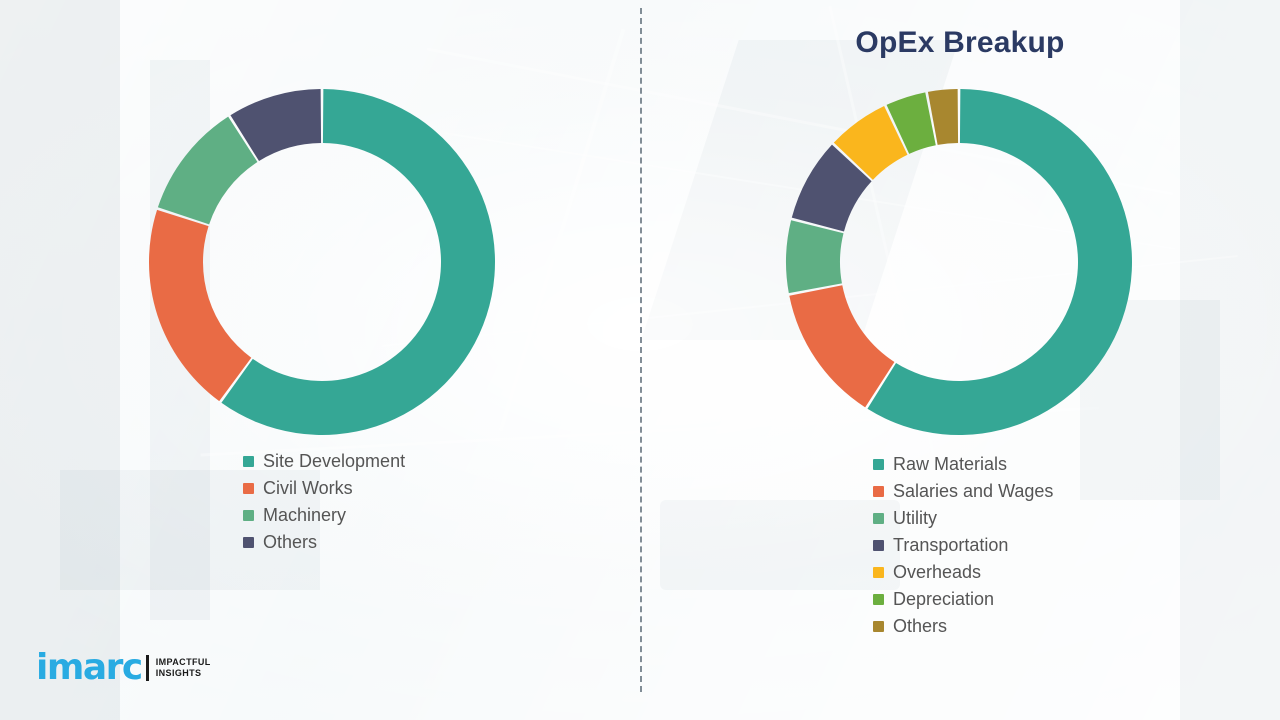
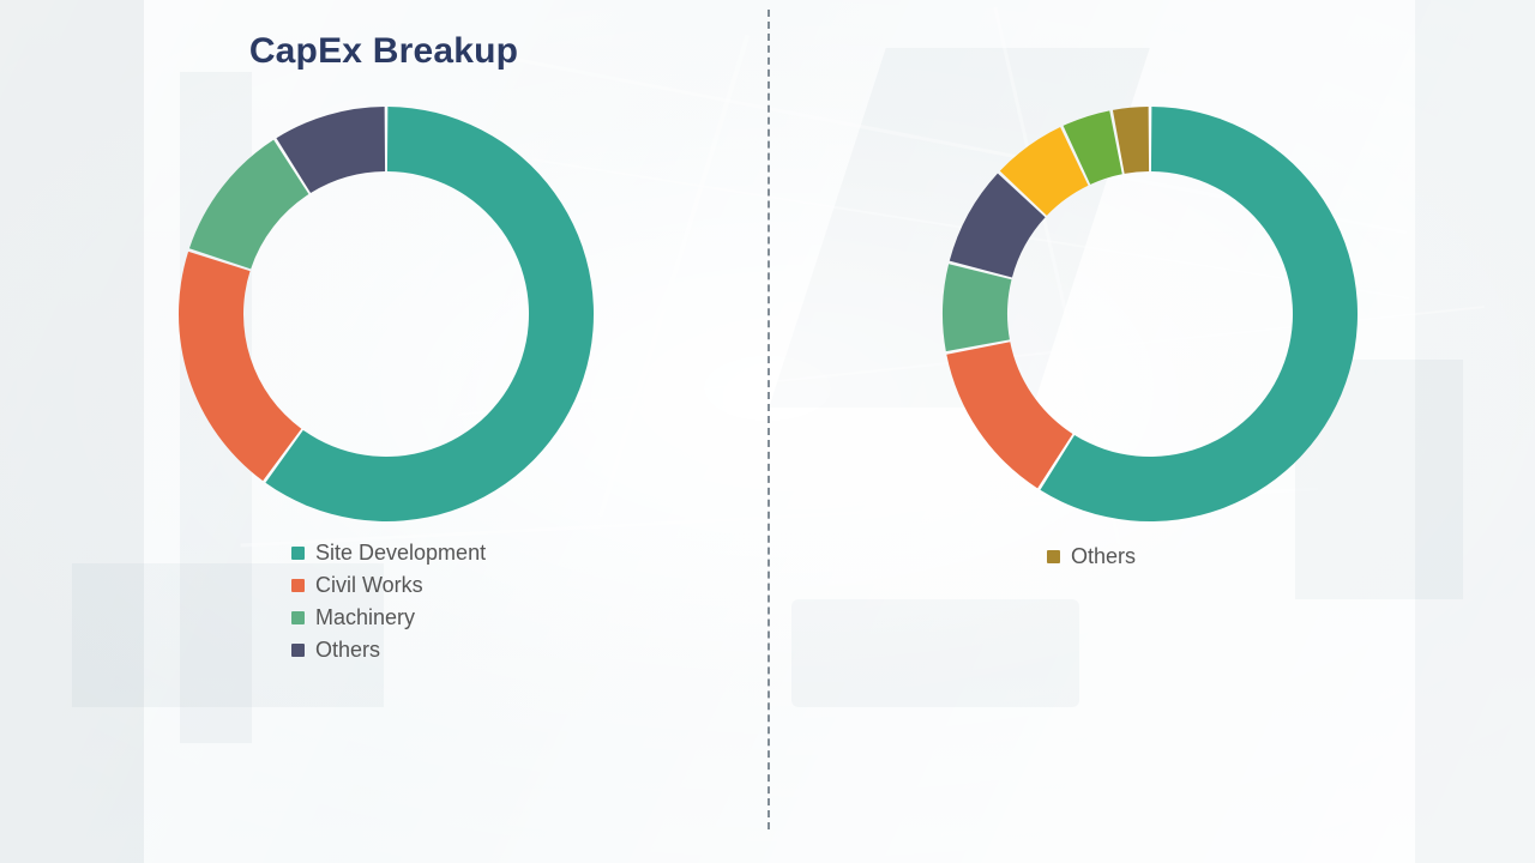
+ CapEx Breakup
  Site Development
  Civil Works
  Machinery
  Others
- imarc
- IMPACTFUL
- INSIGHTS
- OpEx Breakup
- Raw Materials
- Salaries and Wages
- Utility
- Transportation
- Overheads
- Depreciation
  Others
